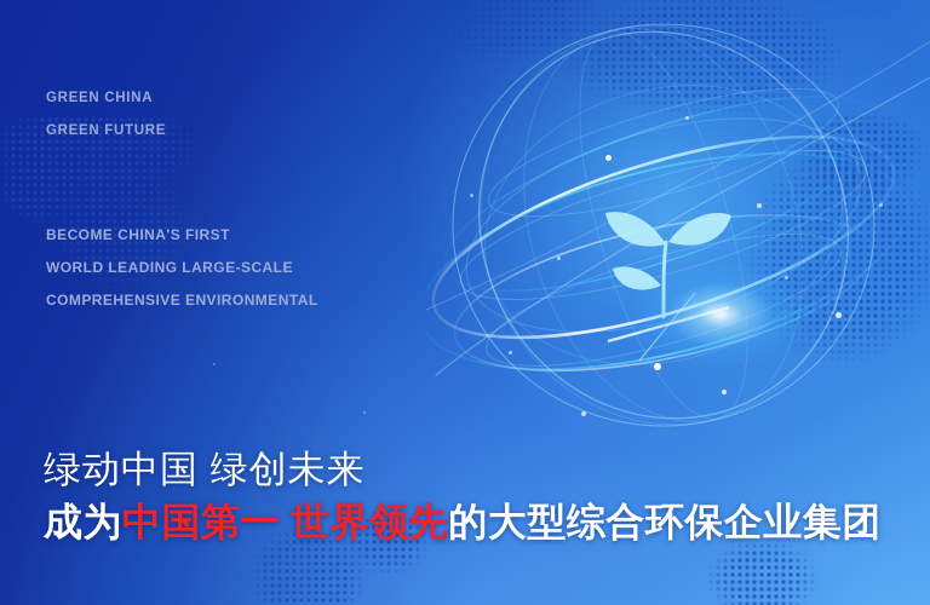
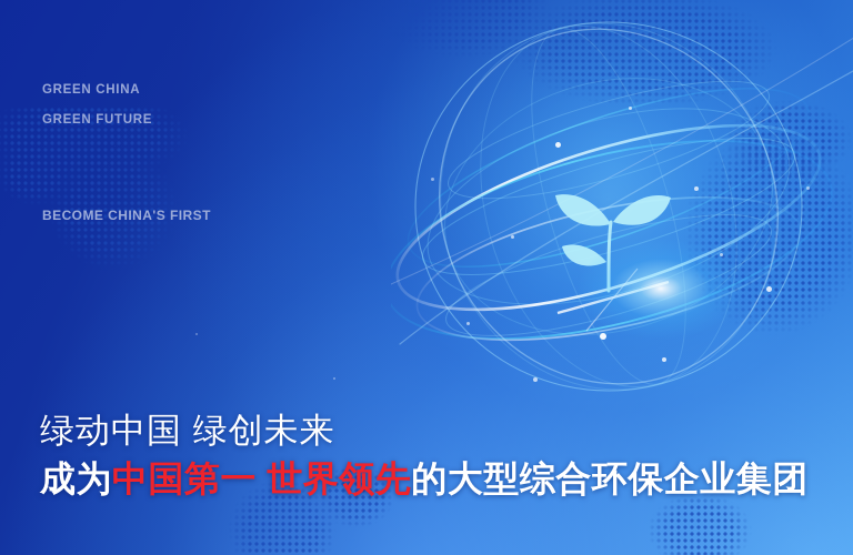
  GREEN CHINA
  GREEN FUTURE
  BECOME CHINA'S FIRST
- WORLD LEADING LARGE-SCALE
- COMPREHENSIVE ENVIRONMENTAL
  绿动中国 绿创未来
  成为中国第一 世界领先的大型综合环保企业集团
